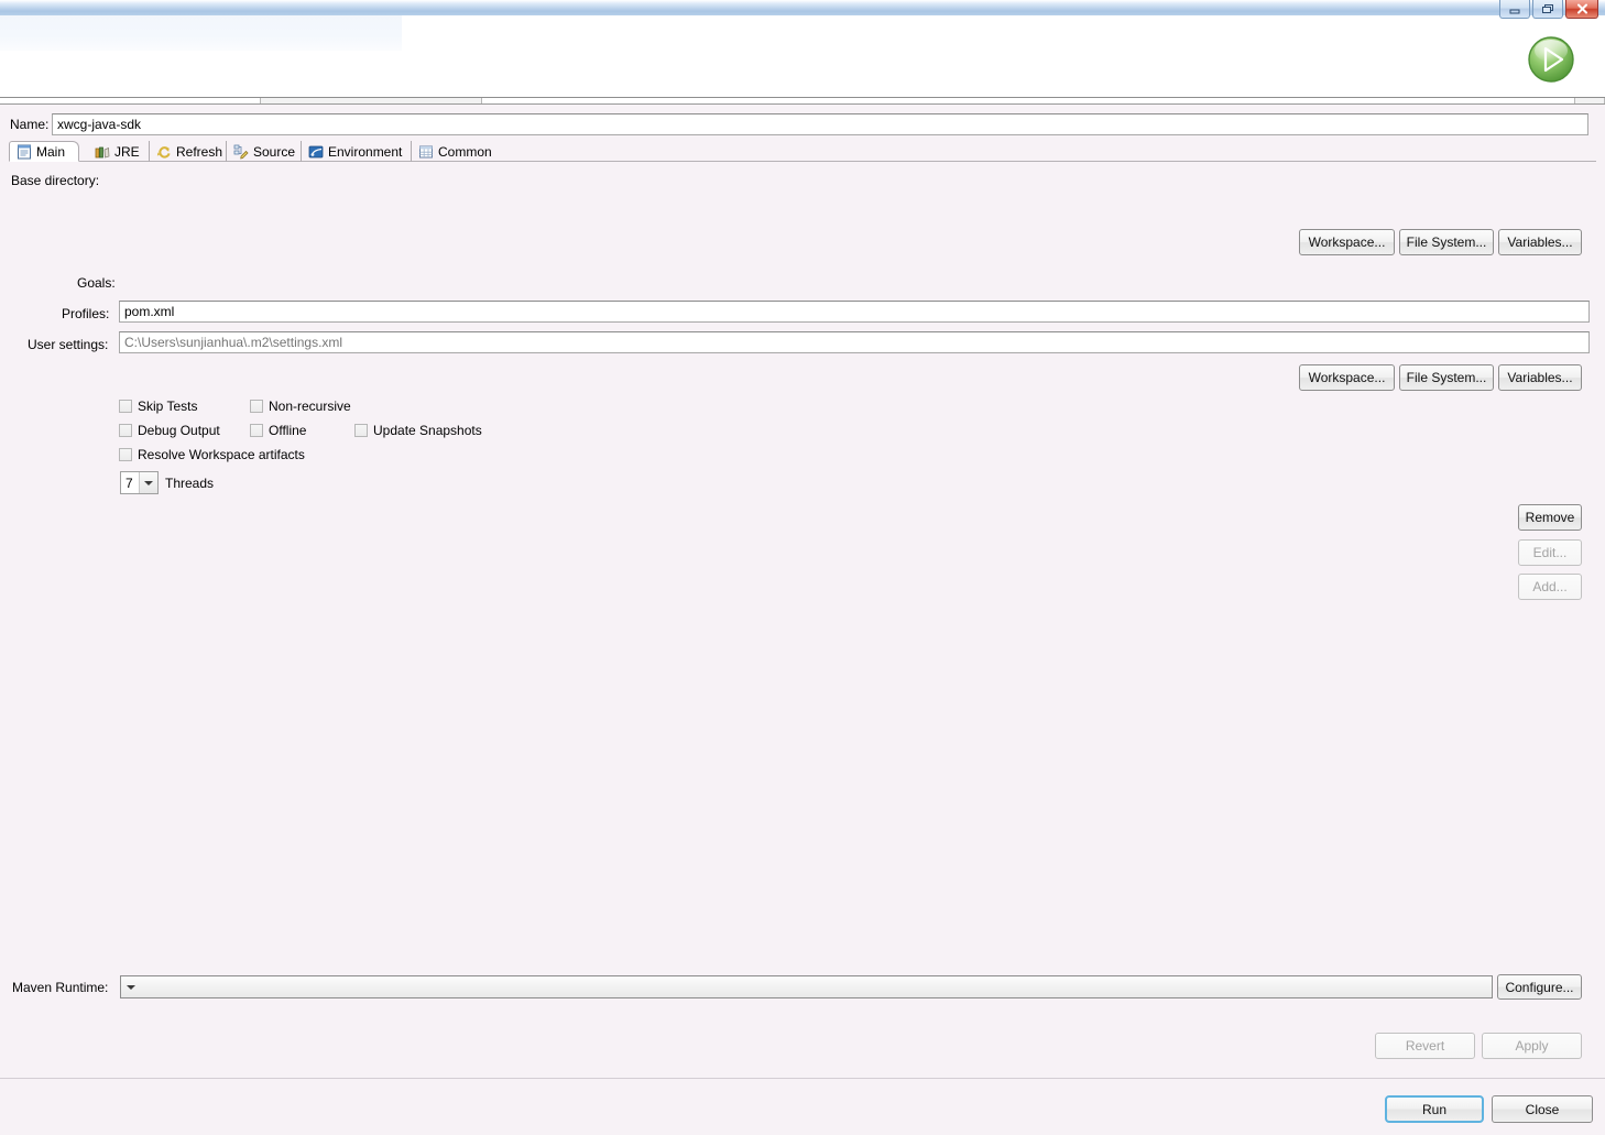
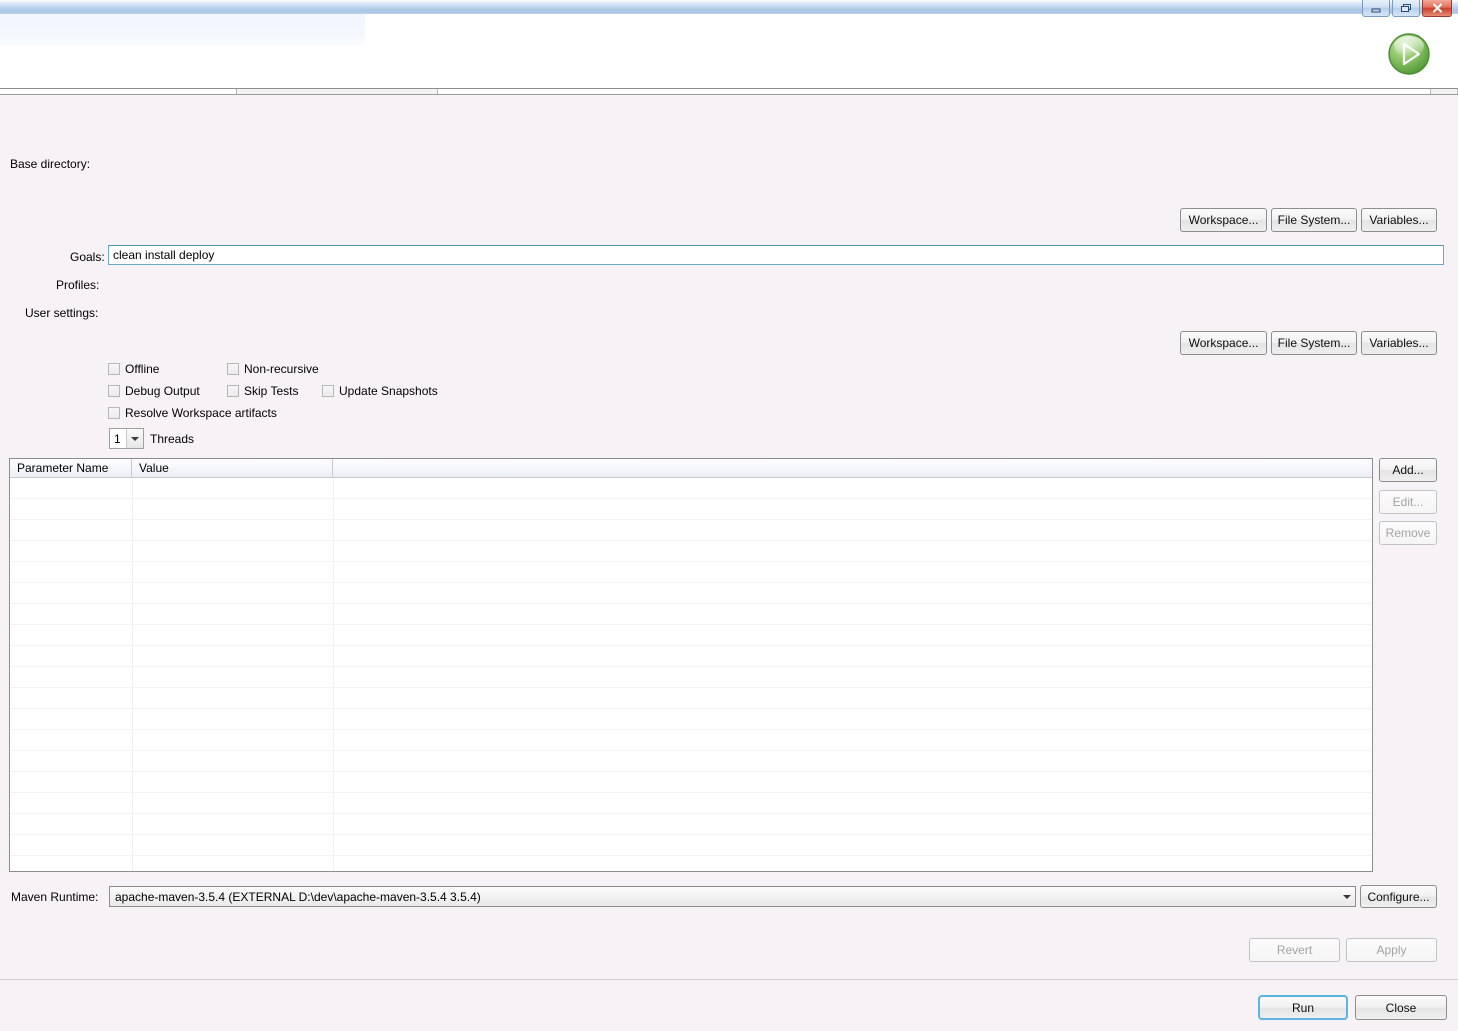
- Name:
- xwcg-java-sdk
- Main
- JRE
- Refresh
- Source
- Environment
- Common
  Base directory:
  Workspace...
  File System...
  Variables...
  Goals:
+ clean install deploy
  Profiles:
- pom.xml
  User settings:
- C:\Users\sunjianhua\.m2\settings.xml
  Workspace...
  File System...
  Variables...
- Skip Tests
+ Offline
  Non-recursive
  Debug Output
- Offline
+ Skip Tests
  Update Snapshots
  Resolve Workspace artifacts
- 7
+ 1
  Threads
+ Parameter Name
+ Value
- Remove
+ Add...
  Edit...
- Add...
+ Remove
  Maven Runtime:
+ apache-maven-3.5.4 (EXTERNAL D:\dev\apache-maven-3.5.4 3.5.4)
  Configure...
  Revert
  Apply
  Run
  Close
